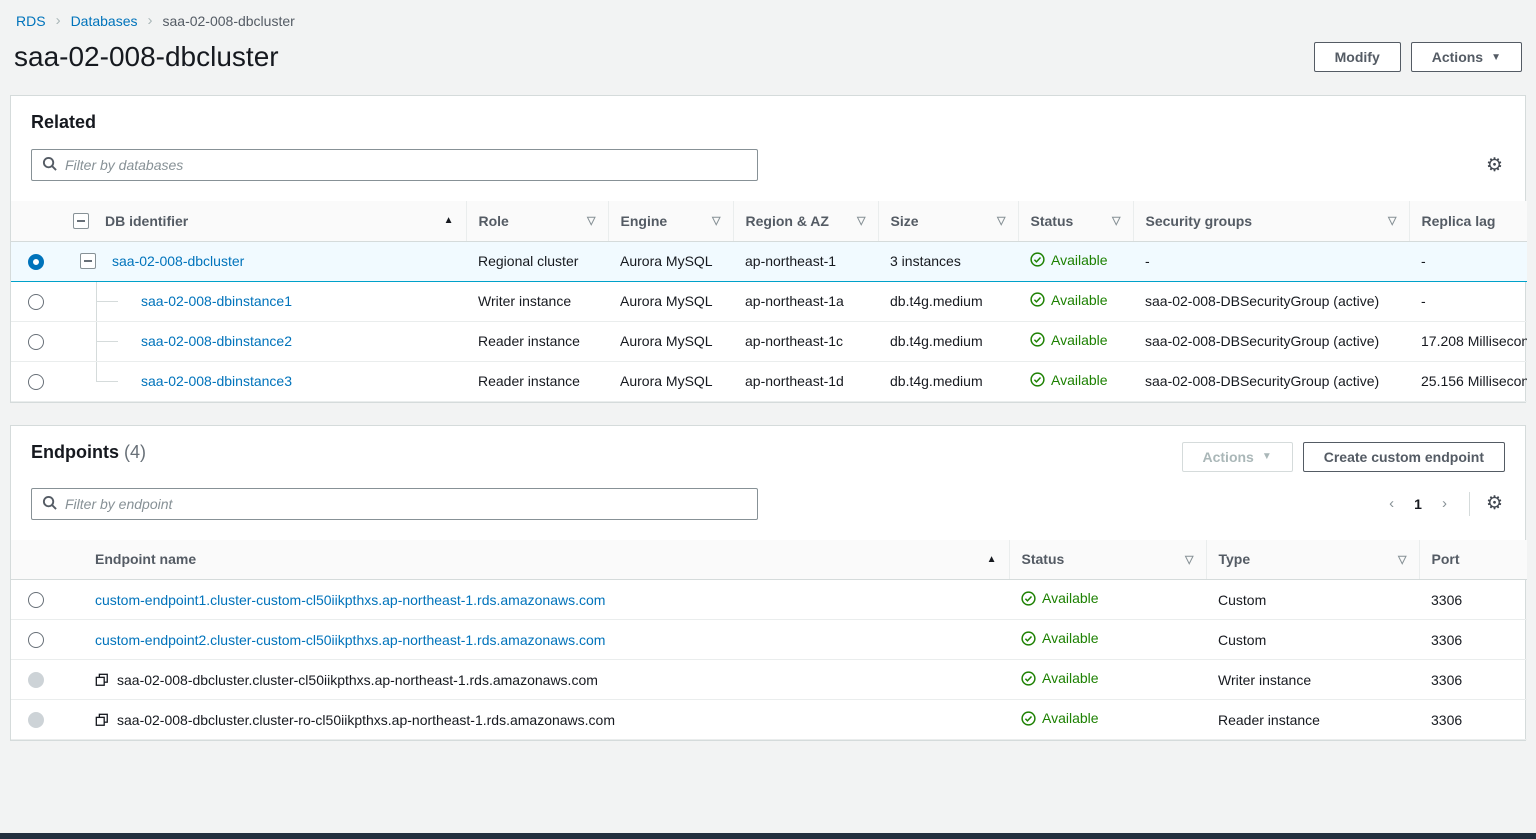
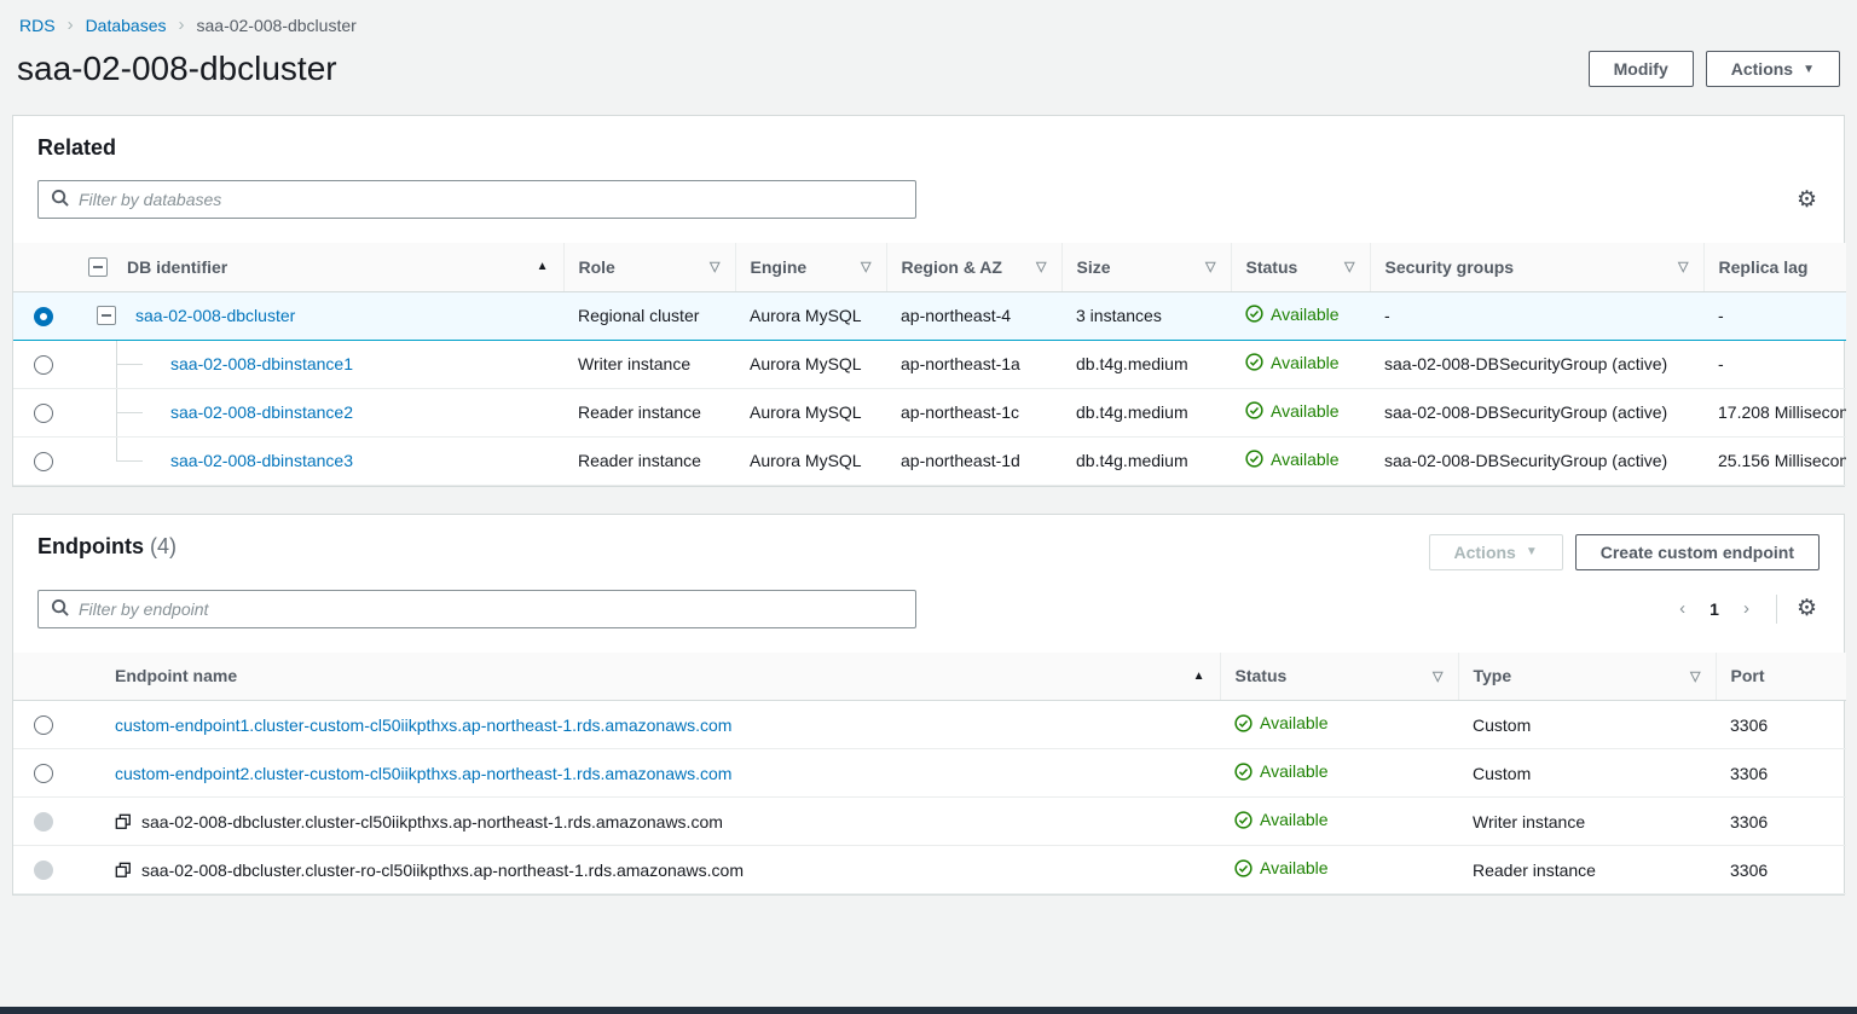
  RDS
  ›
  Databases
  ›
  saa-02-008-dbcluster
  saa-02-008-dbcluster
  Modify
  Actions
  ▼
  Related
  Filter by databases
  ⚙
  	DB identifier ▲	Role ▽	Engine ▽	Region & AZ ▽	Size ▽	Status ▽	Security groups ▽	Replica lag
- 	saa-02-008-dbcluster	Regional cluster	Aurora MySQL	ap-northeast-1	3 instances	Available	-	-
+ 	saa-02-008-dbcluster	Regional cluster	Aurora MySQL	ap-northeast-4	3 instances	Available	-	-
  	saa-02-008-dbinstance1	Writer instance	Aurora MySQL	ap-northeast-1a	db.t4g.medium	Available	saa-02-008-DBSecurityGroup (active)	-
  	saa-02-008-dbinstance2	Reader instance	Aurora MySQL	ap-northeast-1c	db.t4g.medium	Available	saa-02-008-DBSecurityGroup (active)	17.208 Millisecon
  	saa-02-008-dbinstance3	Reader instance	Aurora MySQL	ap-northeast-1d	db.t4g.medium	Available	saa-02-008-DBSecurityGroup (active)	25.156 Millisecon
  Endpoints (4)
  Actions
  ▼
  Create custom endpoint
  Filter by endpoint
  ‹
  1
  ›
  ⚙
  	Endpoint name ▲	Status ▽	Type ▽	Port
  	custom-endpoint1.cluster-custom-cl50iikpthxs.ap-northeast-1.rds.amazonaws.com	Available	Custom	3306
  	custom-endpoint2.cluster-custom-cl50iikpthxs.ap-northeast-1.rds.amazonaws.com	Available	Custom	3306
  	saa-02-008-dbcluster.cluster-cl50iikpthxs.ap-northeast-1.rds.amazonaws.com	Available	Writer instance	3306
  	saa-02-008-dbcluster.cluster-ro-cl50iikpthxs.ap-northeast-1.rds.amazonaws.com	Available	Reader instance	3306
